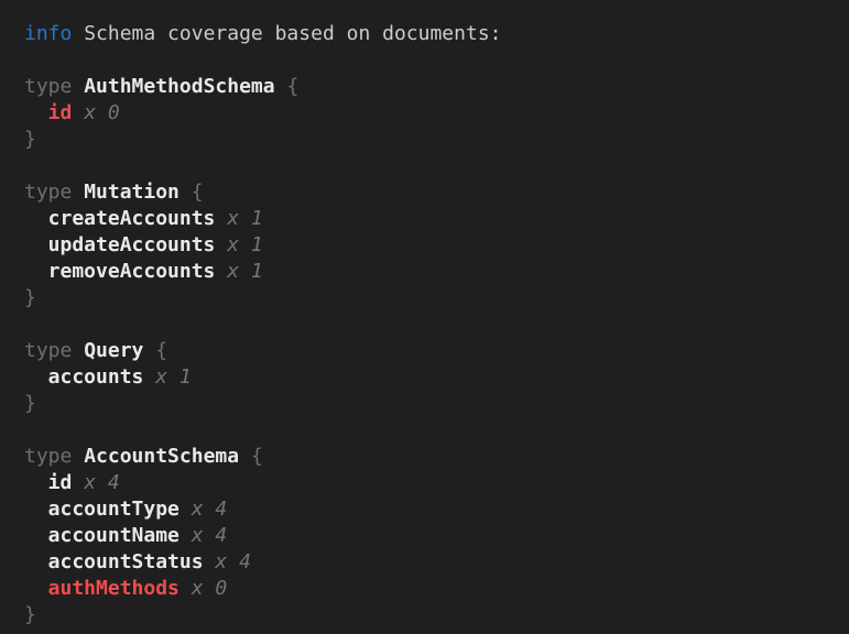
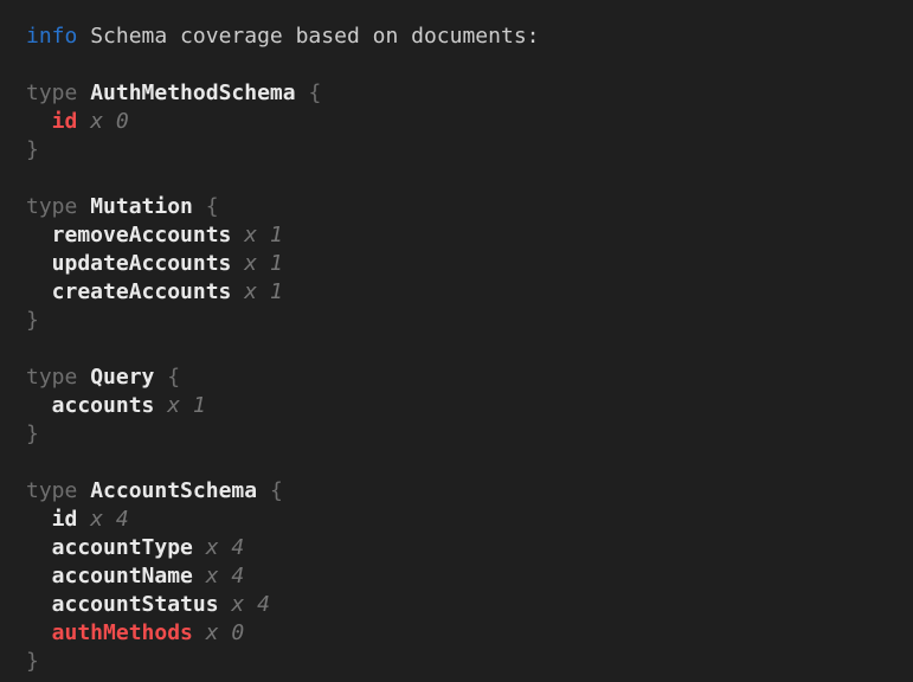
  info Schema coverage based on documents:
  type AuthMethodSchema {
  id x 0
  }
  type Mutation {
- createAccounts x 1
+ removeAccounts x 1
  updateAccounts x 1
- removeAccounts x 1
+ createAccounts x 1
  }
  type Query {
  accounts x 1
  }
  type AccountSchema {
  id x 4
  accountType x 4
  accountName x 4
  accountStatus x 4
  authMethods x 0
  }
